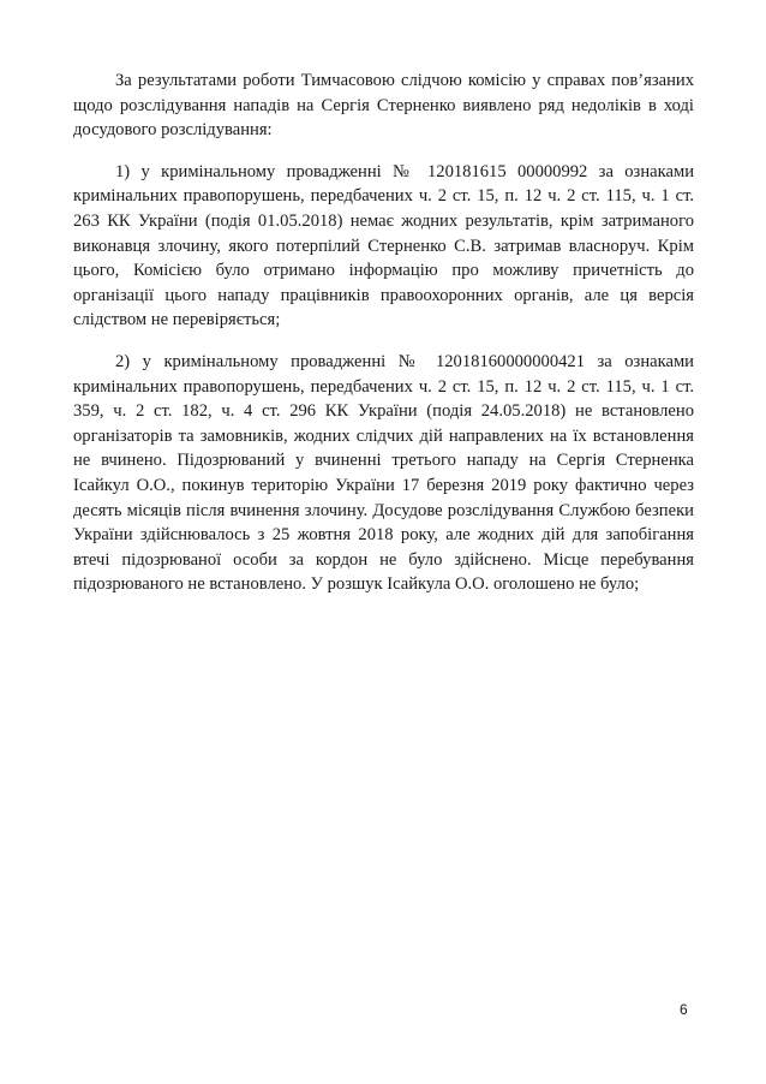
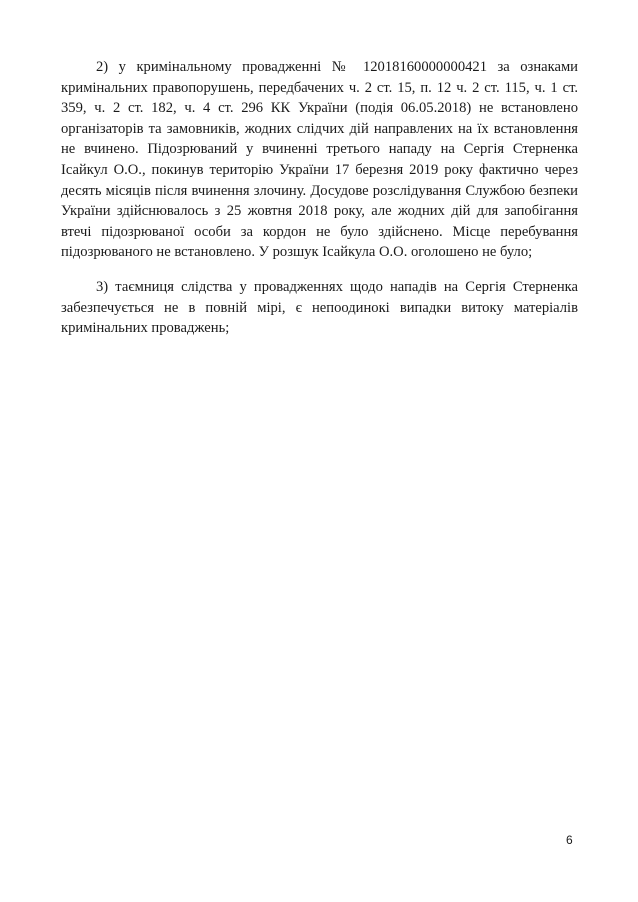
- За результатами роботи Тимчасовою слідчою комісію у справах пов’язаних щодо розслідування нападів на Сергія Стерненко виявлено ряд недоліків в ході досудового розслідування:
- 1) у кримінальному провадженні № 120181615 00000992 за ознаками кримінальних правопорушень, передбачених ч. 2 ст. 15, п. 12 ч. 2 ст. 115, ч. 1 ст. 263 КК України (подія 01.05.2018) немає жодних результатів, крім затриманого виконавця злочину, якого потерпілий Стерненко С.В. затримав власноруч. Крім цього, Комісією було отримано інформацію про можливу причетність до організації цього нападу працівників правоохоронних органів, але ця версія слідством не перевіряється;
- 2) у кримінальному провадженні № 12018160000000421 за ознаками кримінальних правопорушень, передбачених ч. 2 ст. 15, п. 12 ч. 2 ст. 115, ч. 1 ст. 359, ч. 2 ст. 182, ч. 4 ст. 296 КК України (подія 24.05.2018) не встановлено організаторів та замовників, жодних слідчих дій направлених на їх встановлення не вчинено. Підозрюваний у вчиненні третього нападу на Сергія Стерненка Ісайкул О.О., покинув територію України 17 березня 2019 року фактично через десять місяців після вчинення злочину. Досудове розслідування Службою безпеки України здійснювалось з 25 жовтня 2018 року, але жодних дій для запобігання втечі підозрюваної особи за кордон не було здійснено. Місце перебування підозрюваного не встановлено. У розшук Ісайкула О.О. оголошено не було;
+ 2) у кримінальному провадженні № 12018160000000421 за ознаками кримінальних правопорушень, передбачених ч. 2 ст. 15, п. 12 ч. 2 ст. 115, ч. 1 ст. 359, ч. 2 ст. 182, ч. 4 ст. 296 КК України (подія 06.05.2018) не встановлено організаторів та замовників, жодних слідчих дій направлених на їх встановлення не вчинено. Підозрюваний у вчиненні третього нападу на Сергія Стерненка Ісайкул О.О., покинув територію України 17 березня 2019 року фактично через десять місяців після вчинення злочину. Досудове розслідування Службою безпеки України здійснювалось з 25 жовтня 2018 року, але жодних дій для запобігання втечі підозрюваної особи за кордон не було здійснено. Місце перебування підозрюваного не встановлено. У розшук Ісайкула О.О. оголошено не було;
+ 3) таємниця слідства у провадженнях щодо нападів на Сергія Стерненка забезпечується не в повній мірі, є непоодинокі випадки витоку матеріалів кримінальних проваджень;
  6
